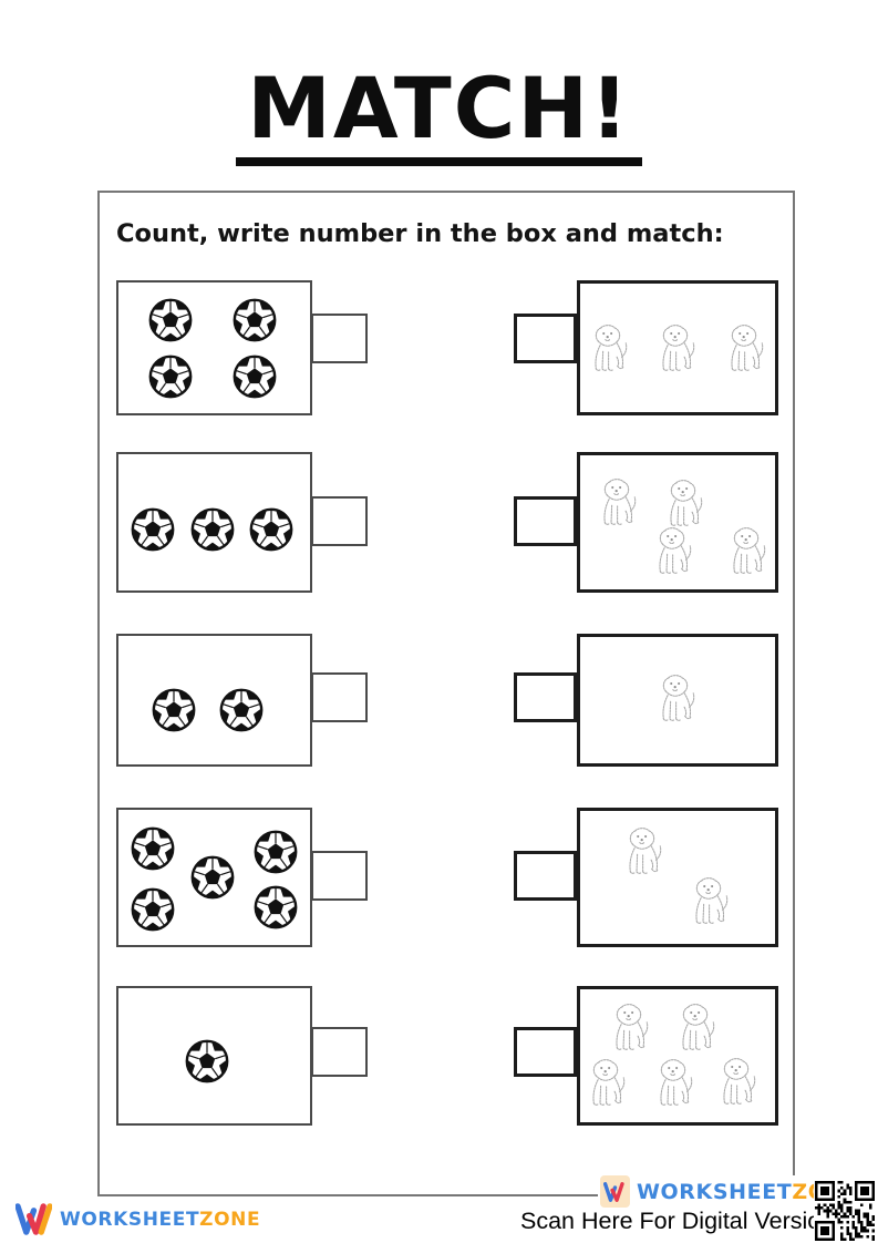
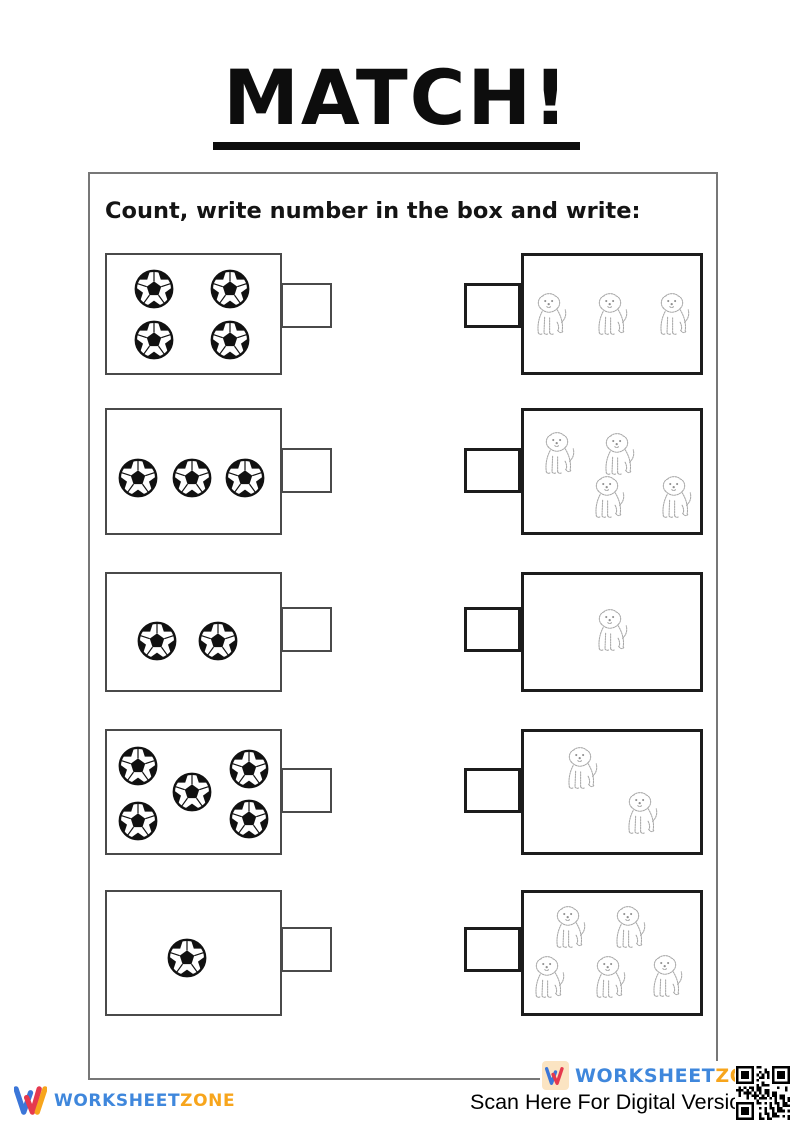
  MATCH!
- Count, write number in the box and match:
+ Count, write number in the box and write:
  WORKSHEETZONE
  WORKSHEETZ
  Scan Here For Digital Versi
